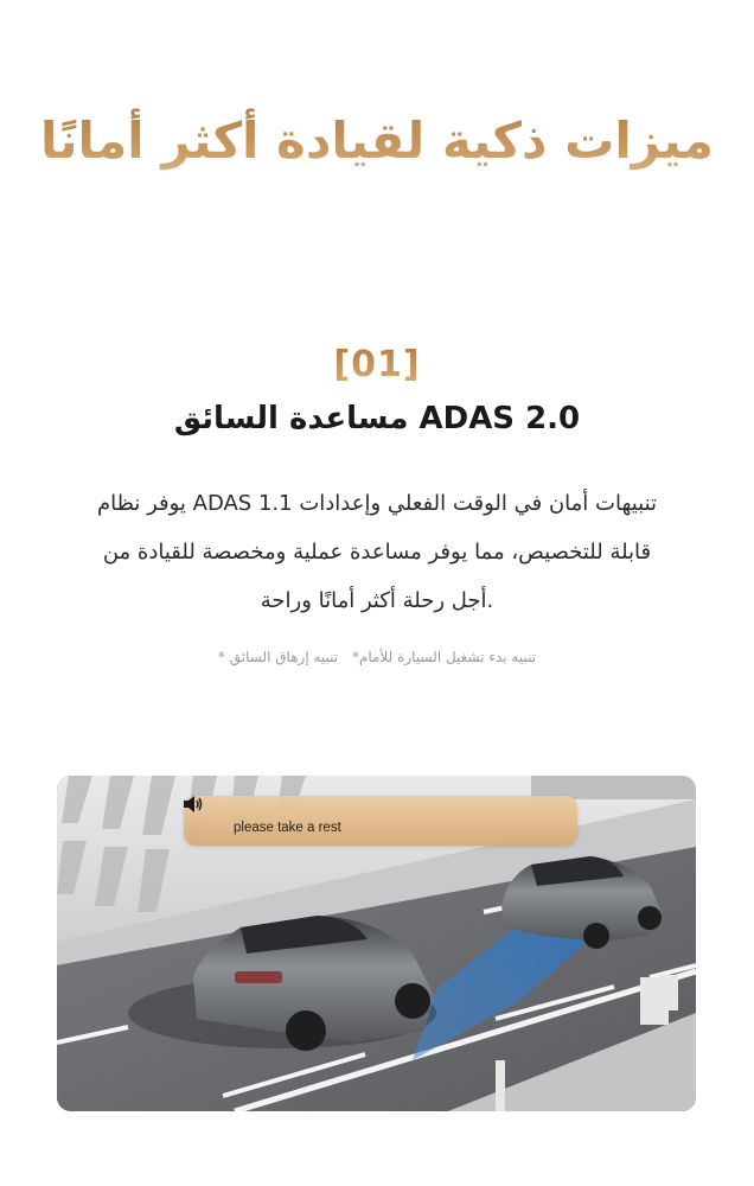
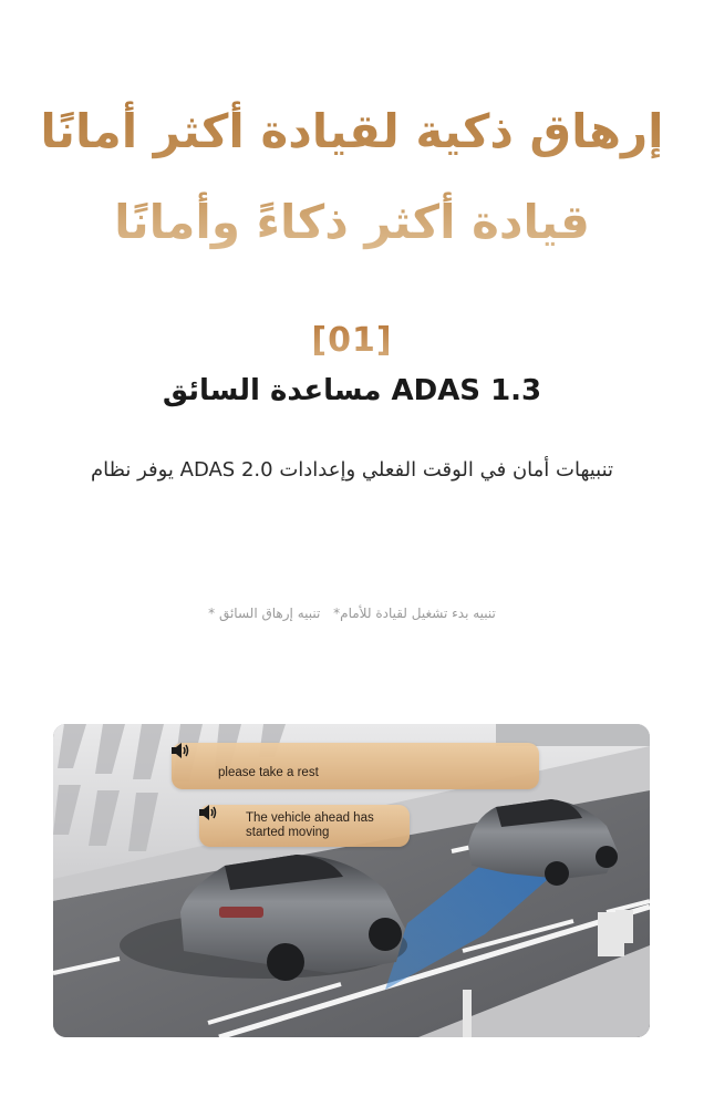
- ميزات ذكية لقيادة أكثر أمانًا
+ إرهاق ذكية لقيادة أكثر أمانًا
+ قيادة أكثر ذكاءً وأمانًا
  [01]
- ADAS 2.0 مساعدة السائق
+ ADAS 1.3 مساعدة السائق
- تنبيهات أمان في الوقت الفعلي وإعدادات ADAS 1.1 يوفر نظام
+ تنبيهات أمان في الوقت الفعلي وإعدادات ADAS 2.0 يوفر نظام
- قابلة للتخصيص، مما يوفر مساعدة عملية ومخصصة للقيادة من
- .أجل رحلة أكثر أمانًا وراحة
- تنبيه بدء تشغيل السيارة للأمام* تنبيه إرهاق السائق *
+ تنبيه بدء تشغيل لقيادة للأمام* تنبيه إرهاق السائق *
  please take a rest
+ The vehicle ahead has
+ started moving
